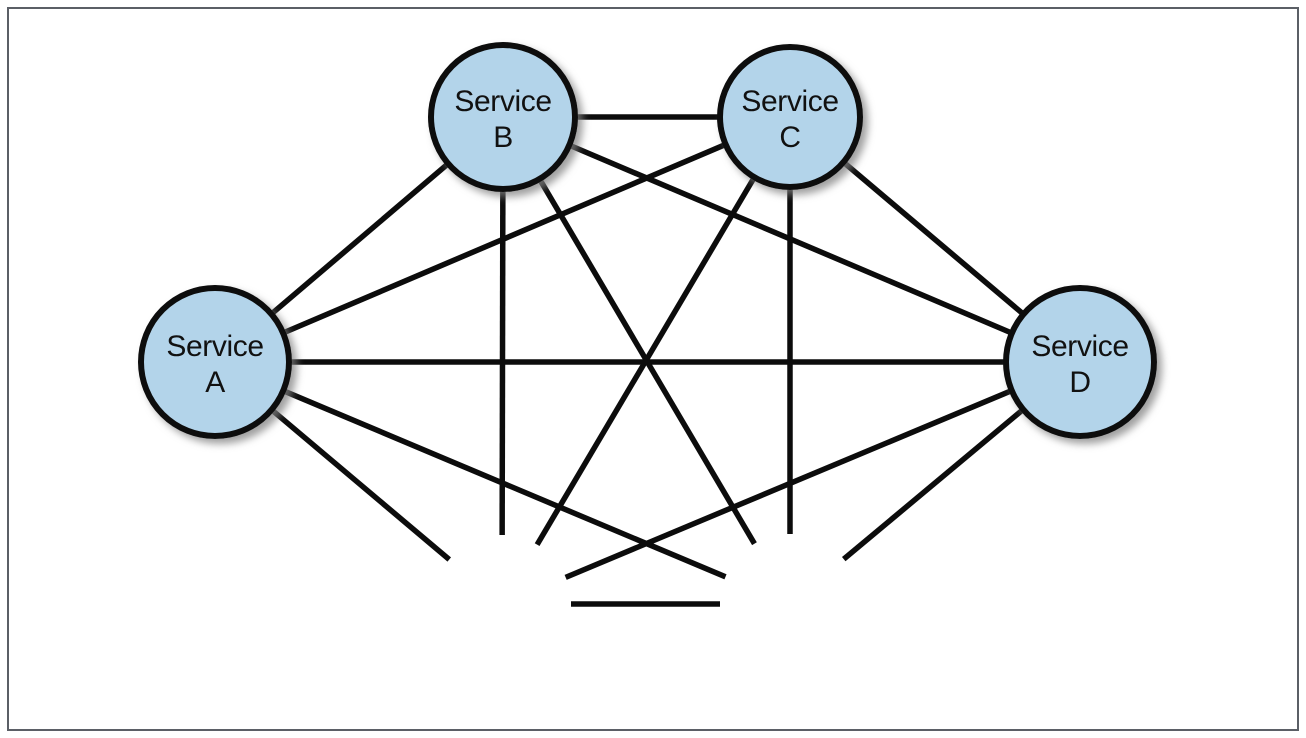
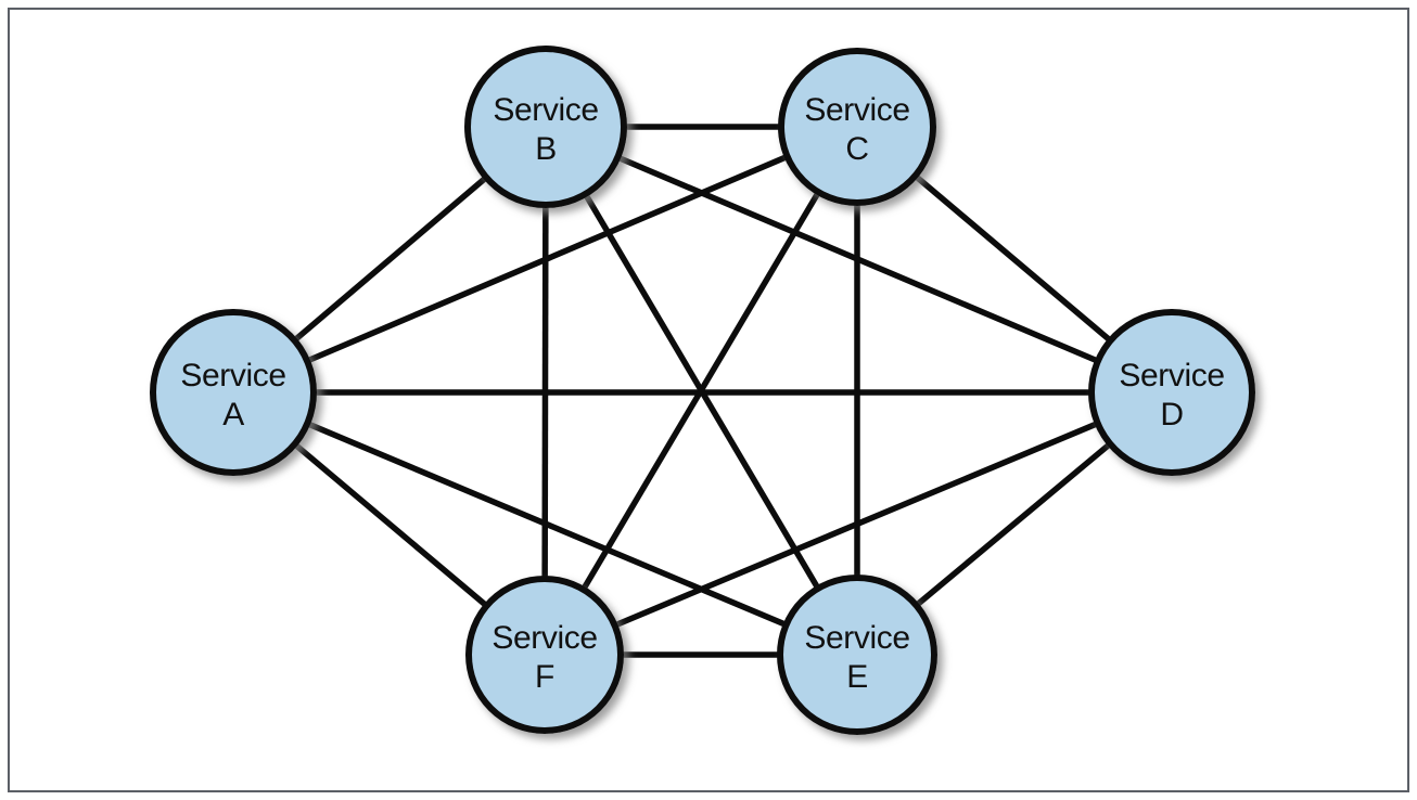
  Service A
  Service B
  Service C
  Service D
+ Service E
+ Service F
